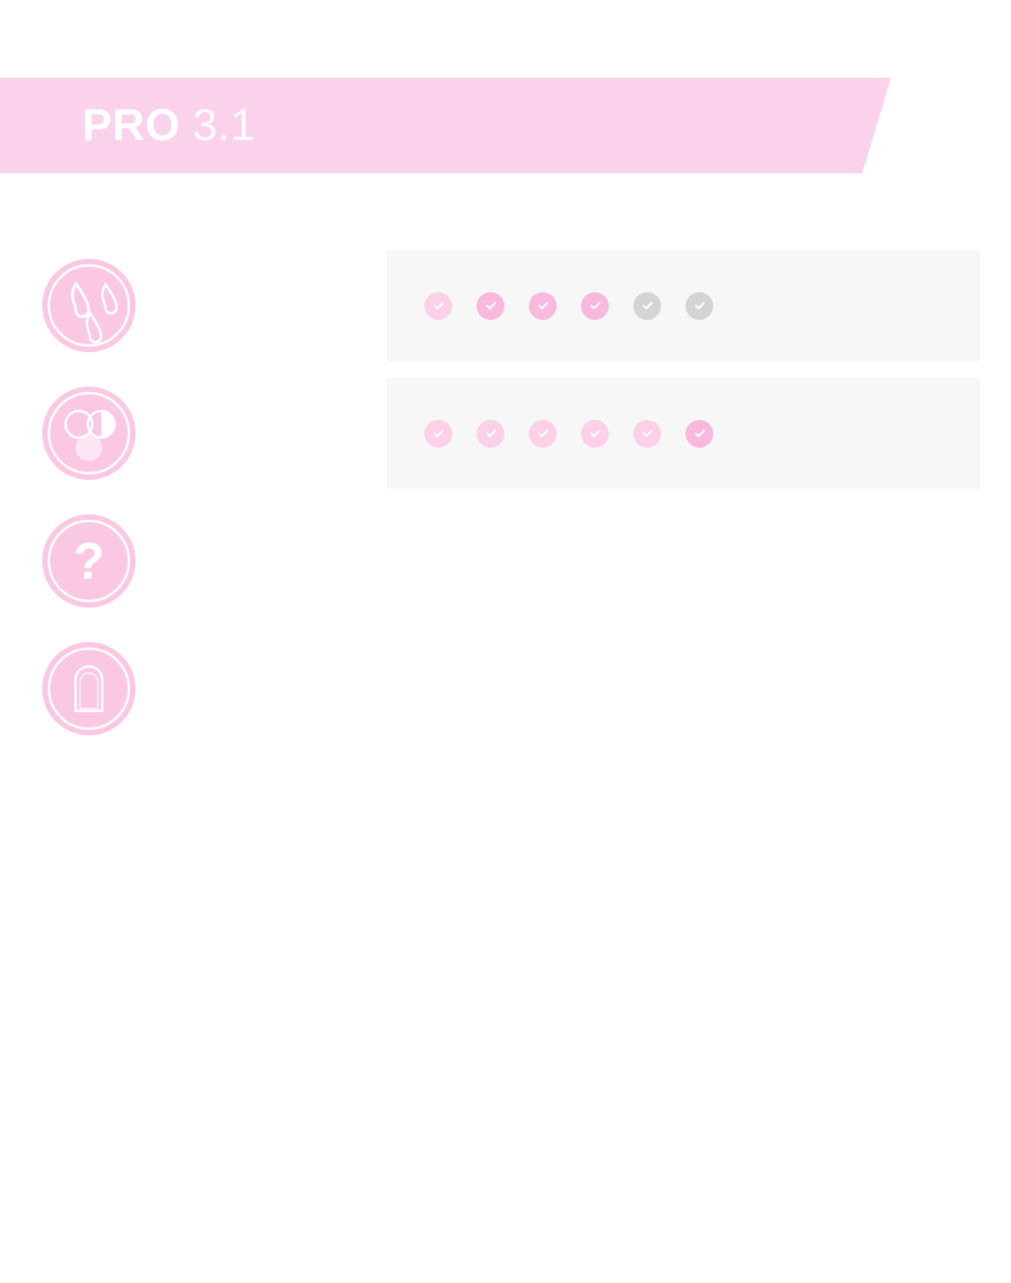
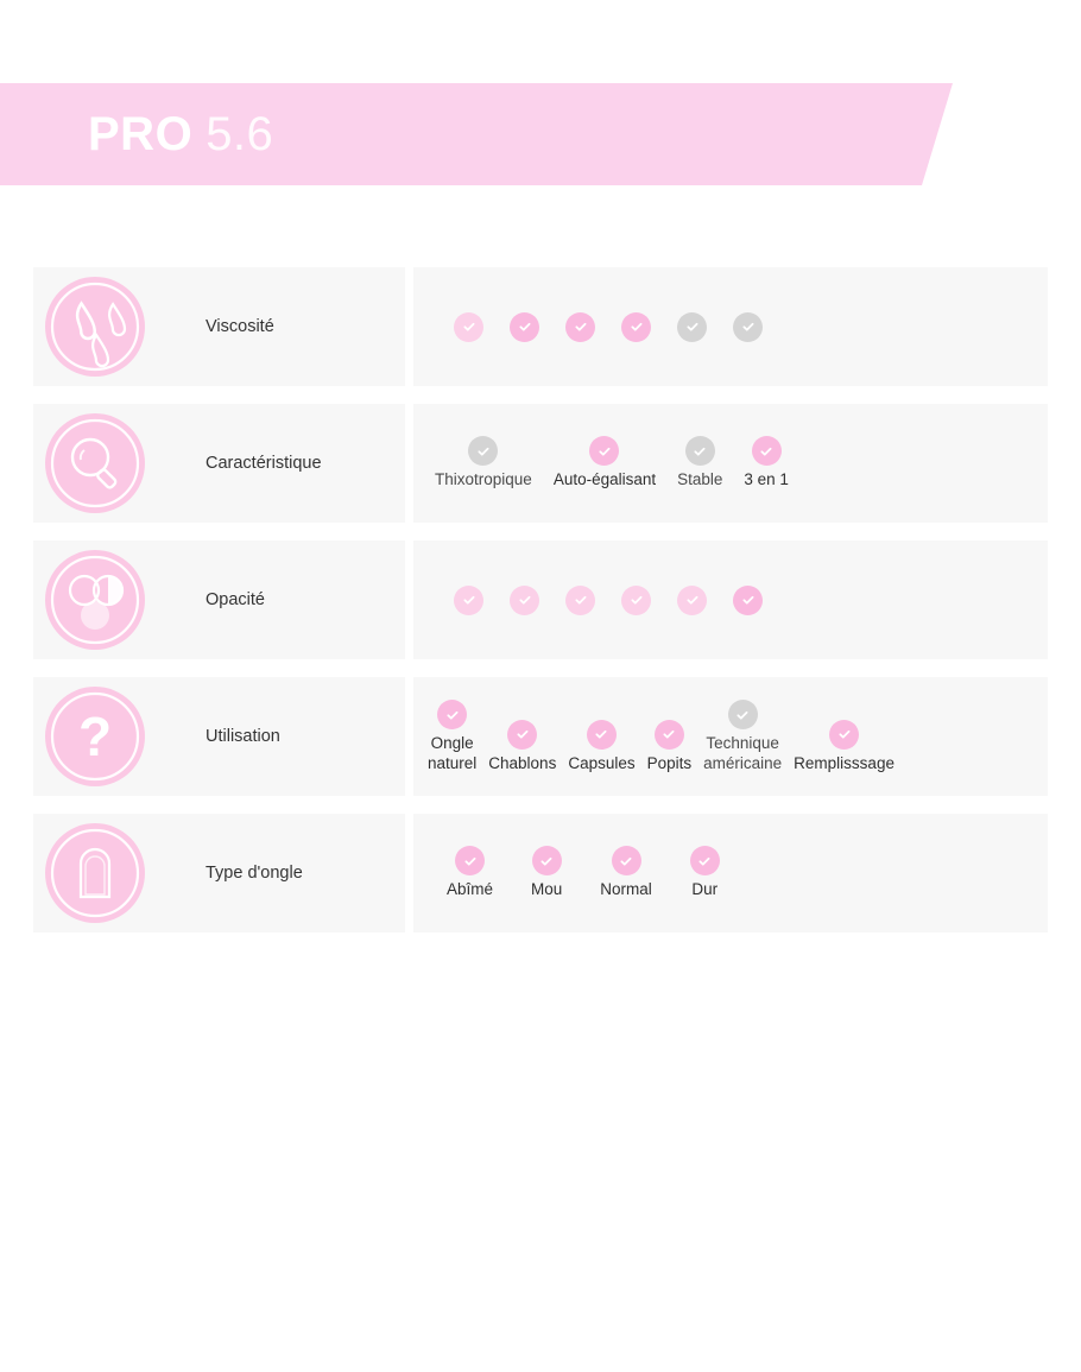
  PRO
- 3.1
+ 5.6
+ Viscosité
+ Caractéristique
+ Thixotropique
+ Auto-égalisant
+ Stable
+ 3 en 1
+ Opacité
+ Utilisation
+ Ongle
+ naturel
+ Chablons
+ Capsules
+ Popits
+ Technique
+ américaine
+ Remplisssage
+ Type d'ongle
+ Abîmé
+ Mou
+ Normal
+ Dur
